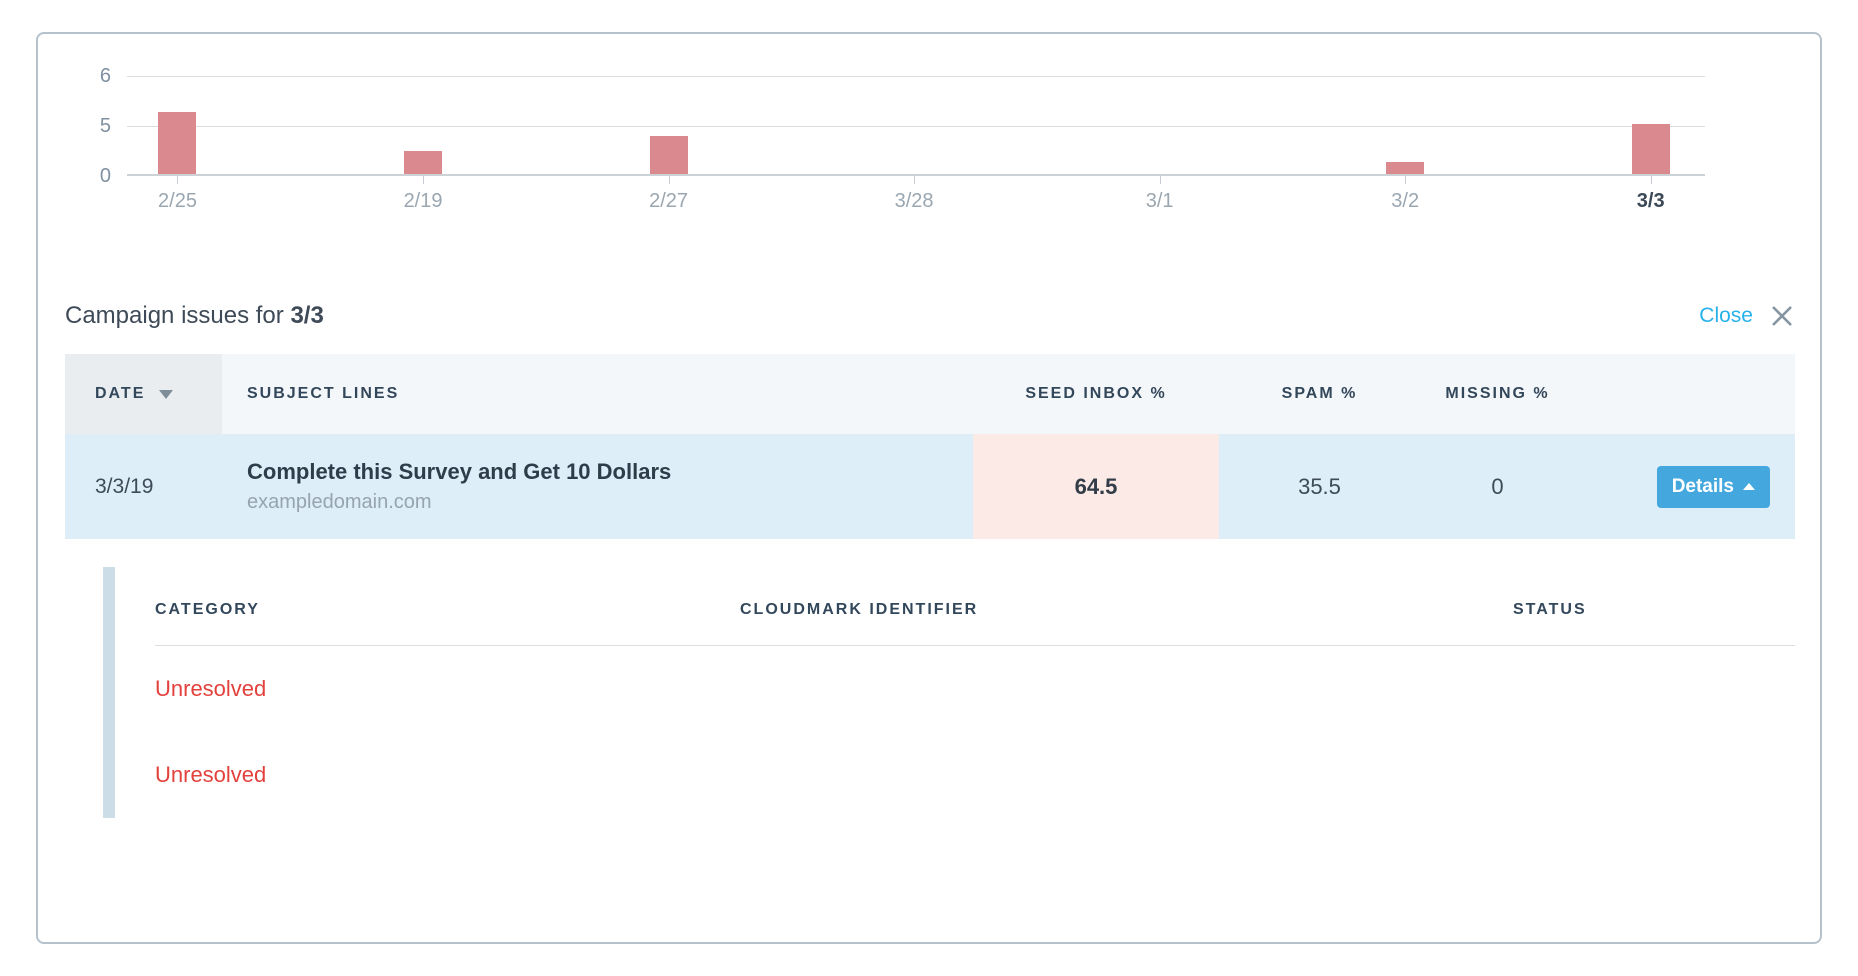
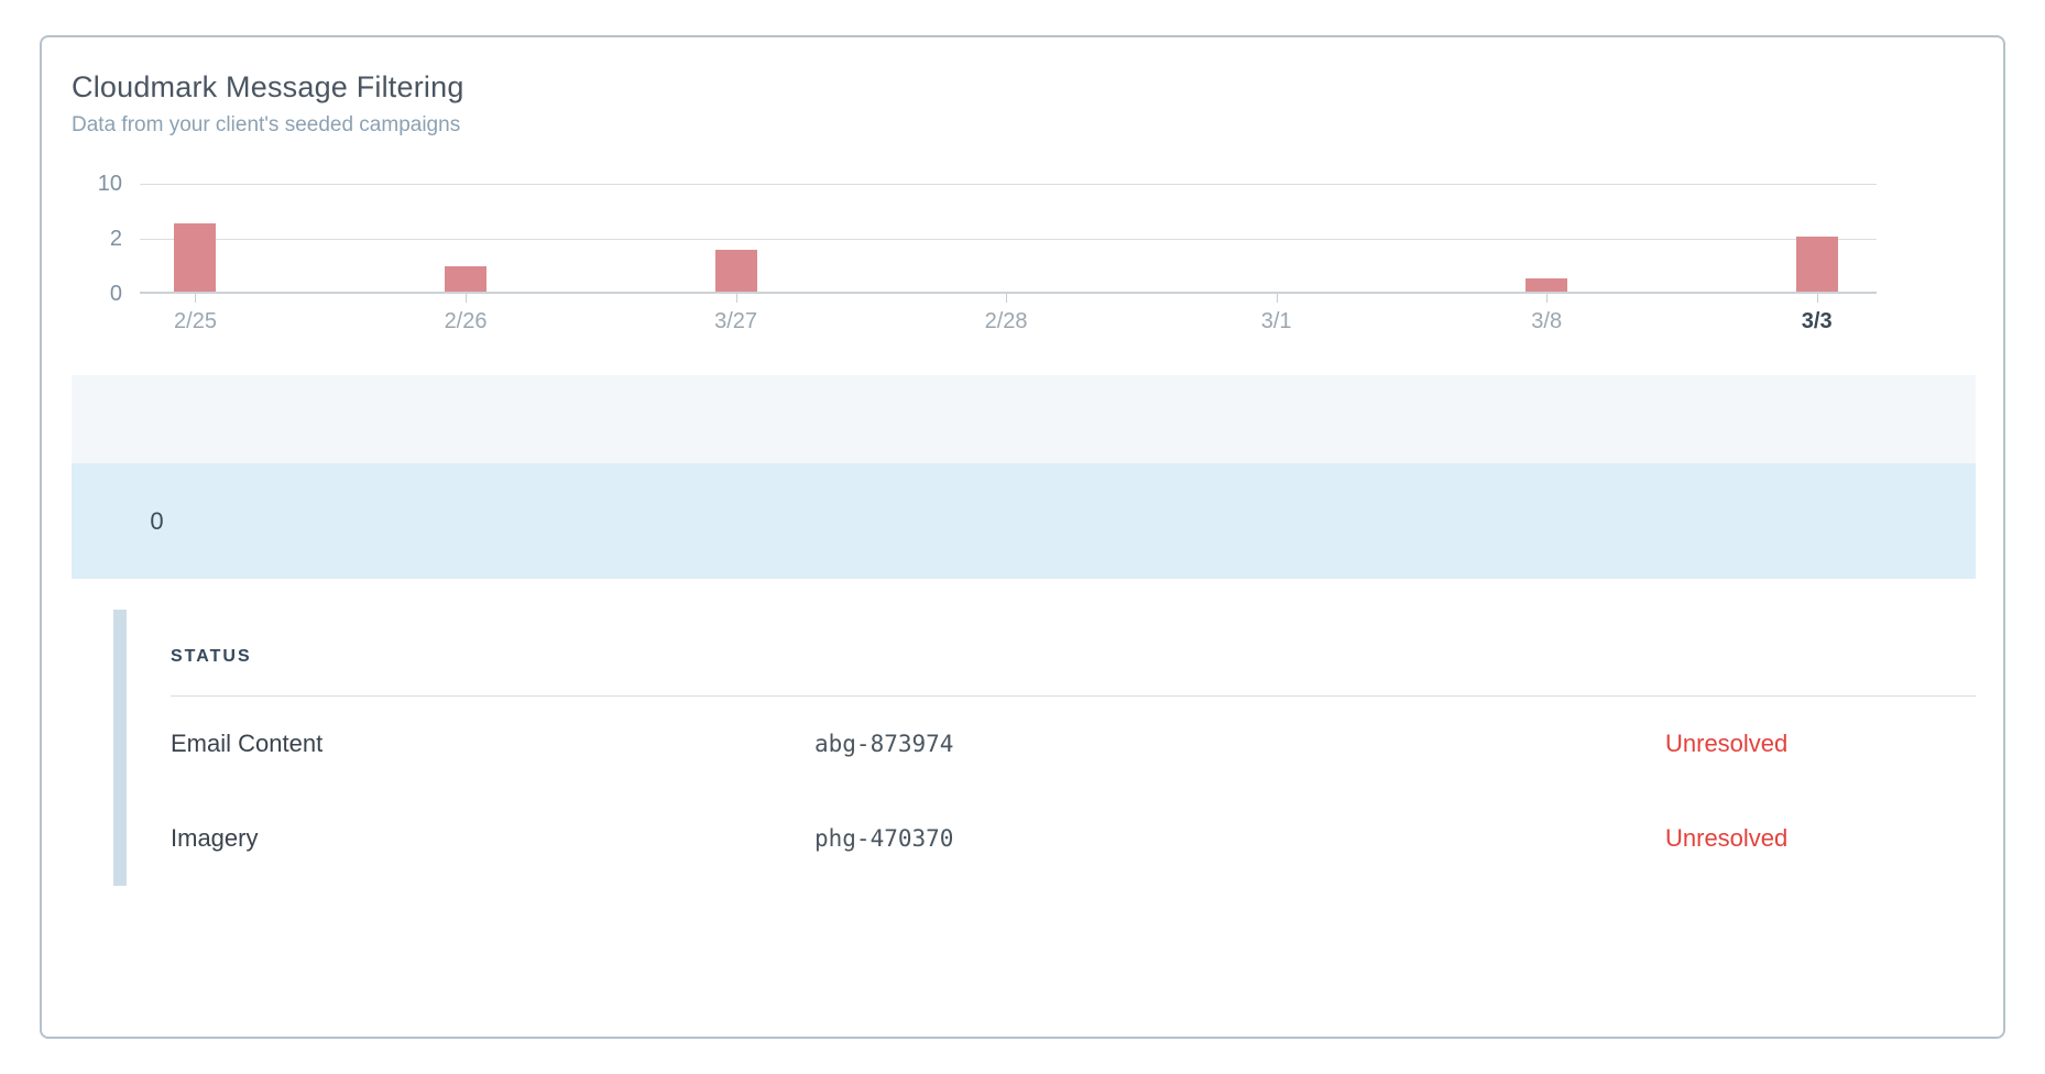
+ Cloudmark Message Filtering
+ Data from your client's seeded campaigns
- 6
+ 10
- 5
+ 2
  0
  2/25
- 2/19
+ 2/26
- 2/27
+ 3/27
- 3/28
+ 2/28
  3/1
- 3/2
+ 3/8
  3/3
- Campaign issues for 3/3
- Close
- DATE
- SUBJECT LINES
- SEED INBOX %
- SPAM %
- MISSING %
- 3/3/19
- Complete this Survey and Get 10 Dollars
- exampledomain.com
- 64.5
- 35.5
  0
- Details
- CATEGORY
- CLOUDMARK IDENTIFIER
  STATUS
+ Email Content
+ abg-873974
  Unresolved
+ Imagery
+ phg-470370
  Unresolved
